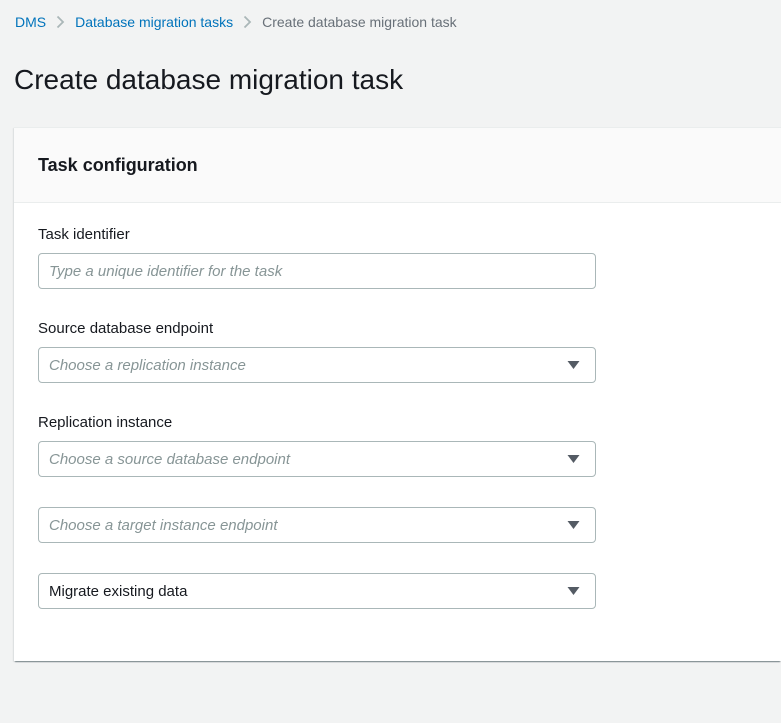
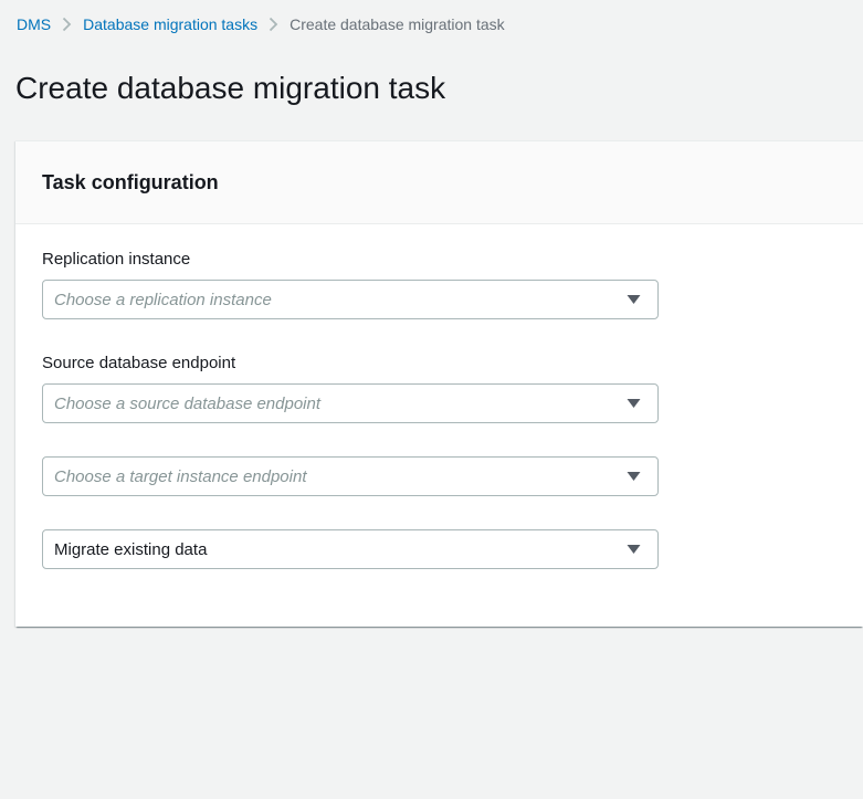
  DMS
  Database migration tasks
  Create database migration task
  Create database migration task
  Task configuration
- Task identifier
- Type a unique identifier for the task
- Source database endpoint
+ Replication instance
  Choose a replication instance
- Replication instance
+ Source database endpoint
  Choose a source database endpoint
  Choose a target instance endpoint
  Migrate existing data
